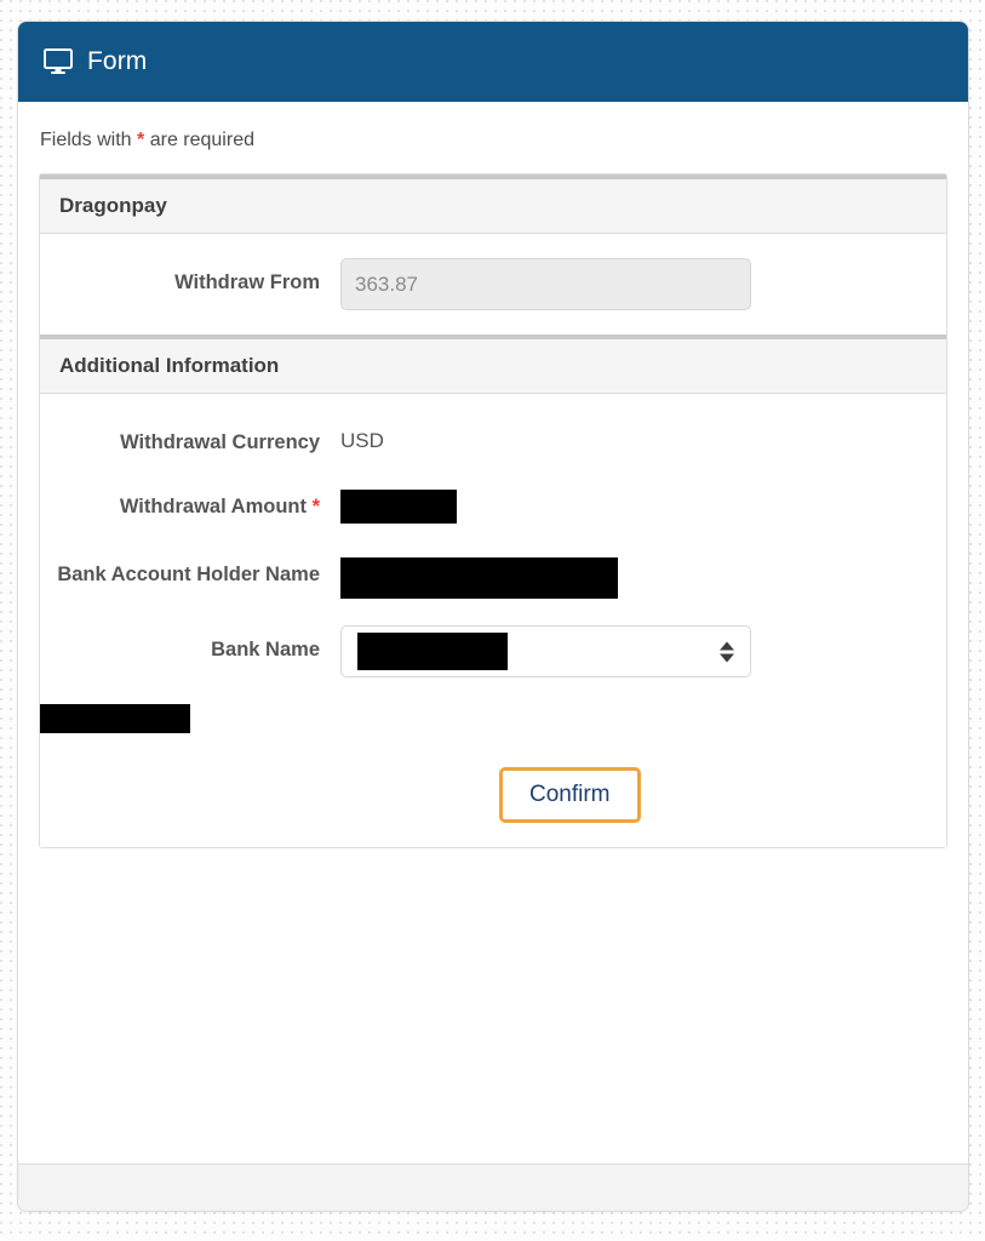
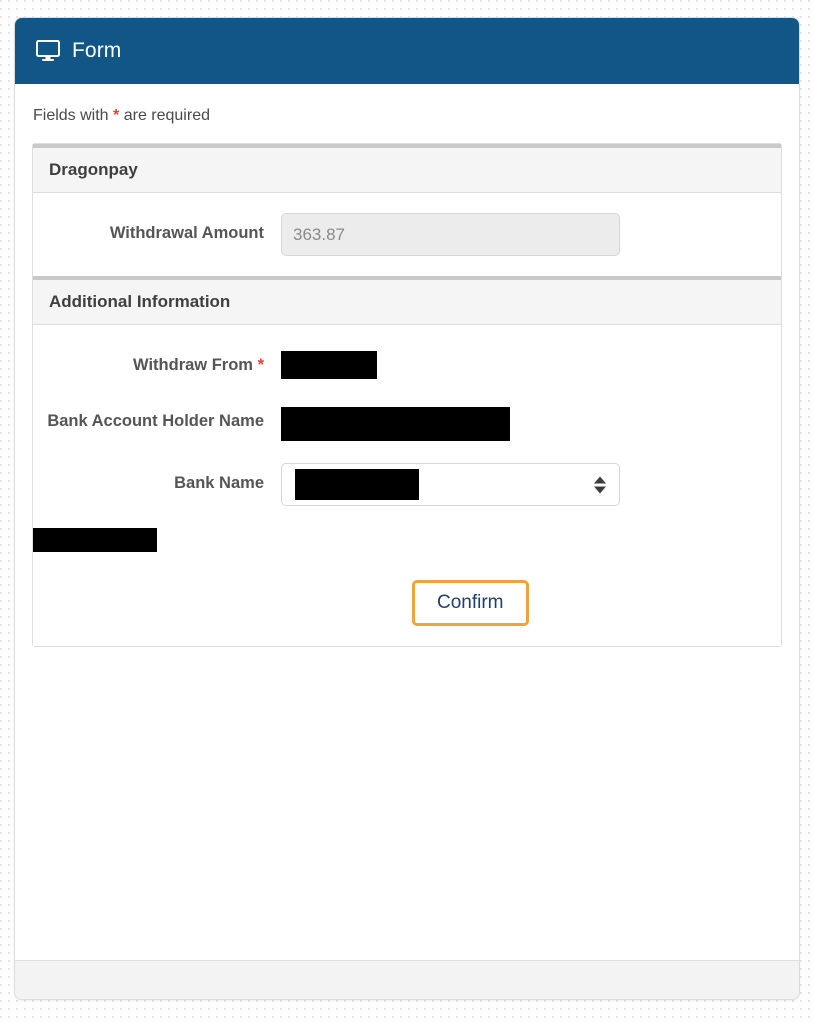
  Form
  Fields with * are required
  Dragonpay
- Withdraw From
+ Withdrawal Amount
  363.87
  Additional Information
- Withdrawal Currency
- USD
- Withdrawal Amount *
+ Withdraw From *
  Bank Account Holder Name
  Bank Name
  Confirm
